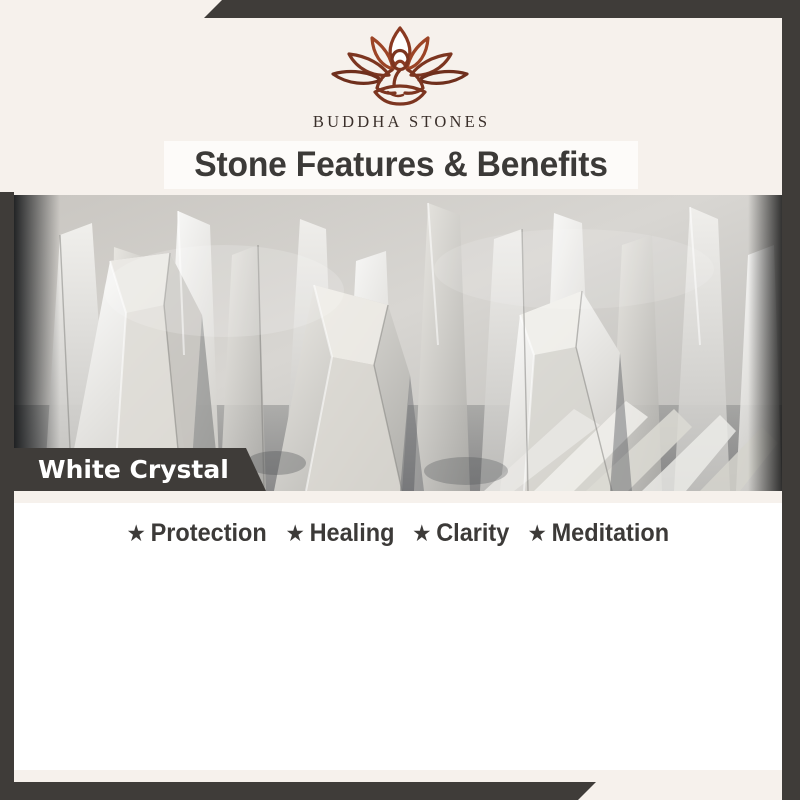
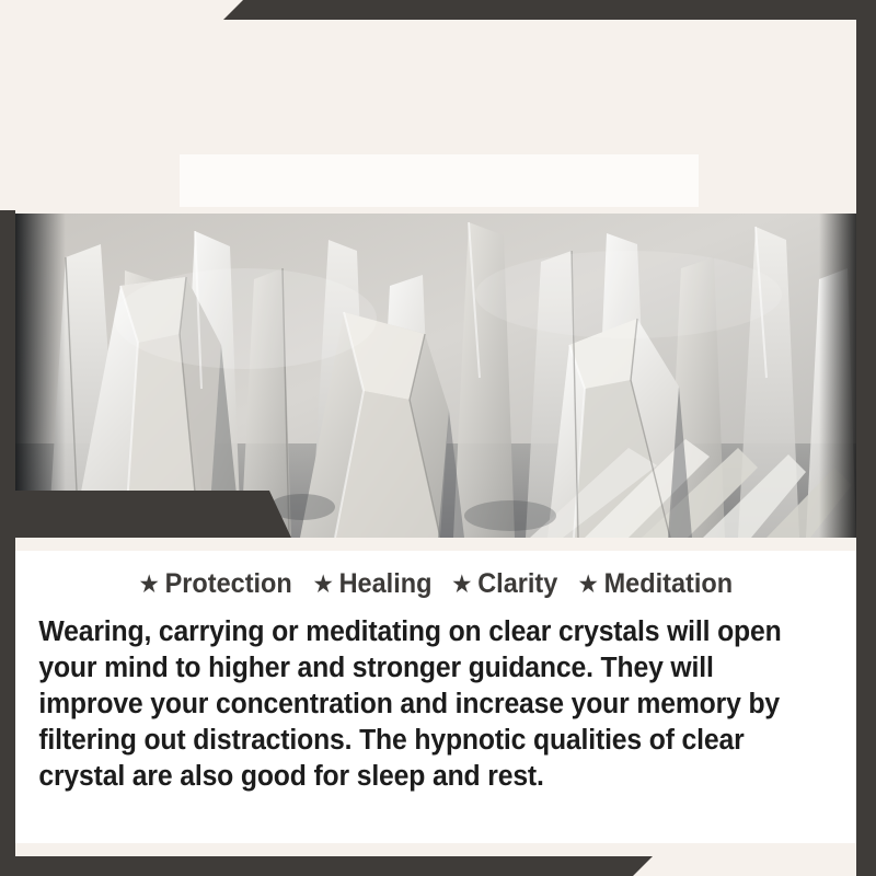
- BUDDHA STONES
- Stone Features & Benefits
- White Crystal
  ★ Protection ★ Healing ★ Clarity ★ Meditation
+ Wearing, carrying or meditating on clear crystals will open your mind to higher and stronger guidance. They will improve your concentration and increase your memory by filtering out distractions. The hypnotic qualities of clear crystal are also good for sleep and rest.
